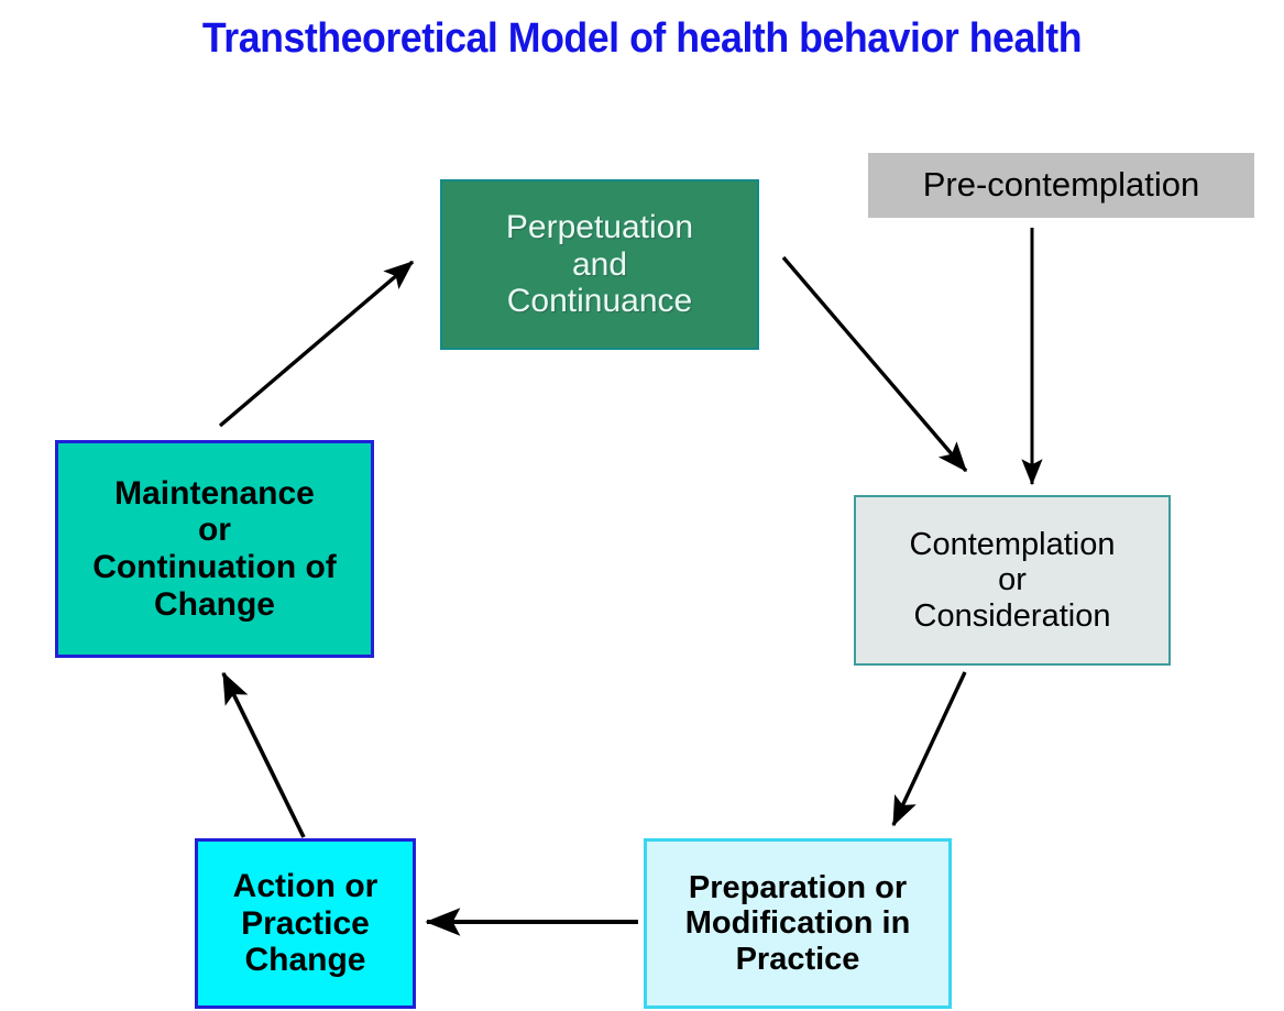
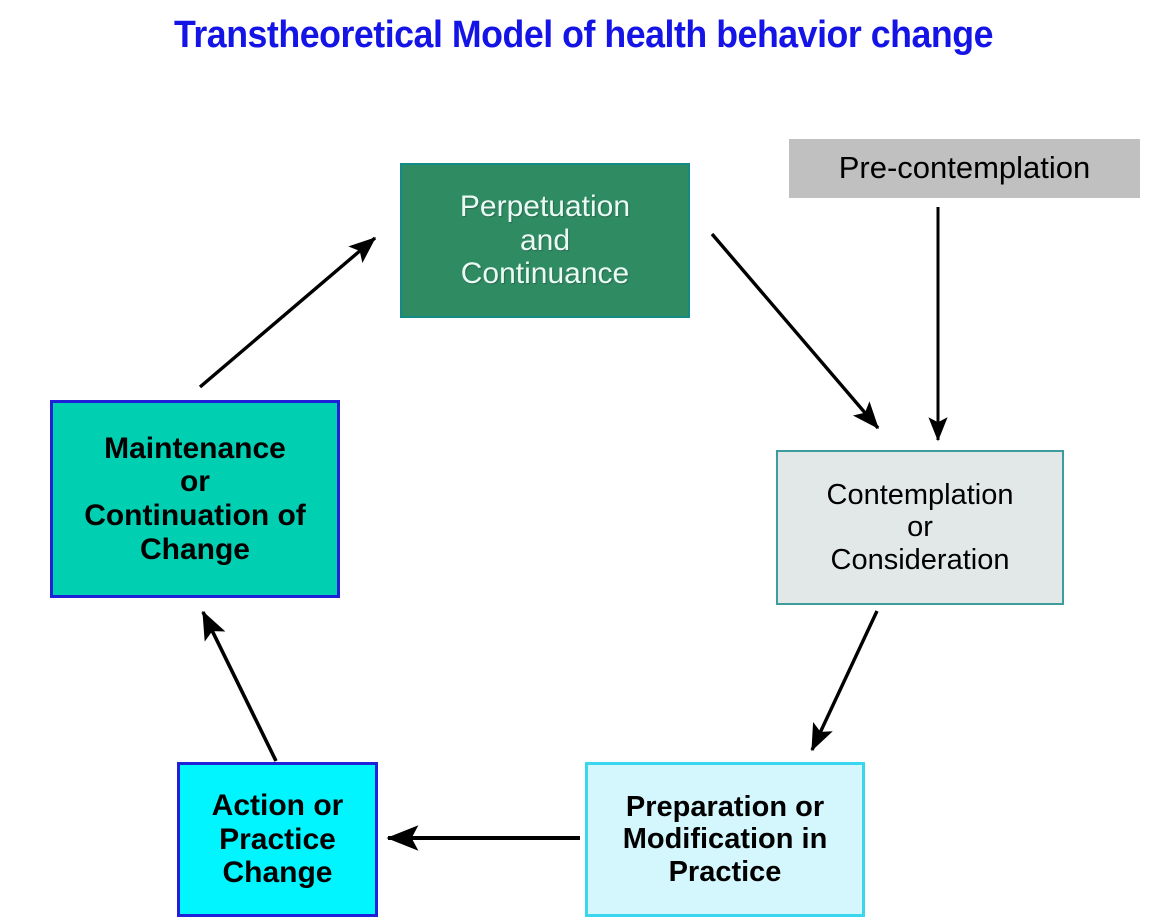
- Transtheoretical Model of health behavior health
+ Transtheoretical Model of health behavior change
  Perpetuation
  and
  Continuance
  Pre-contemplation
  Contemplation
  or
  Consideration
  Maintenance
  or
  Continuation of
  Change
  Action or
  Practice
  Change
  Preparation or
  Modification in
  Practice
